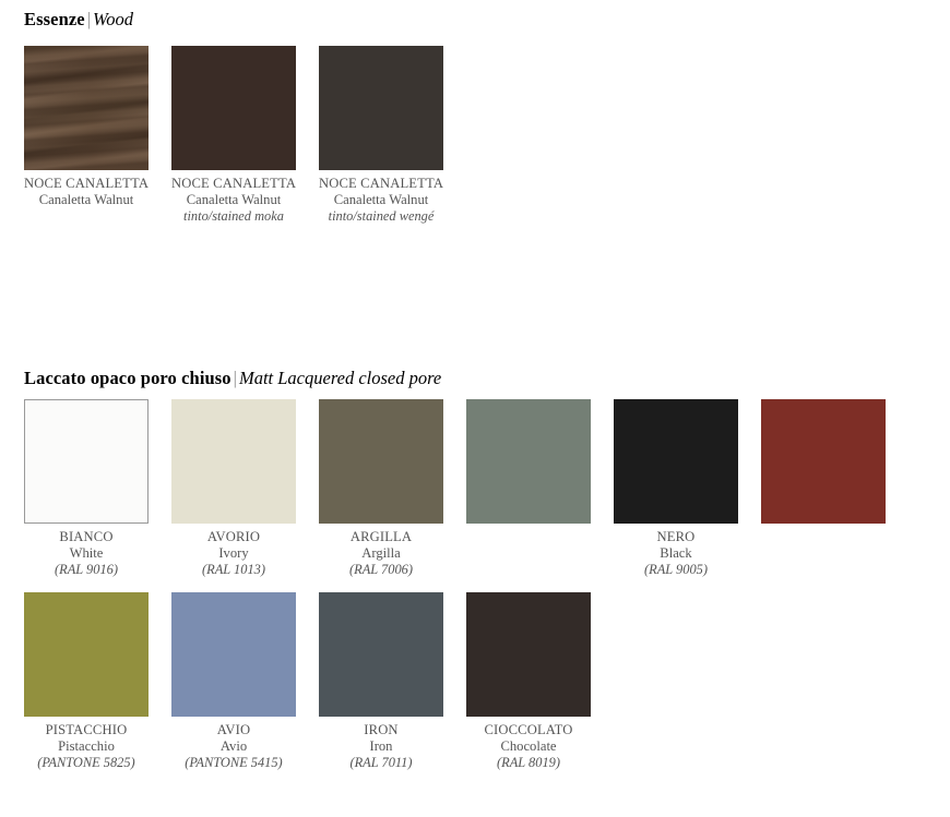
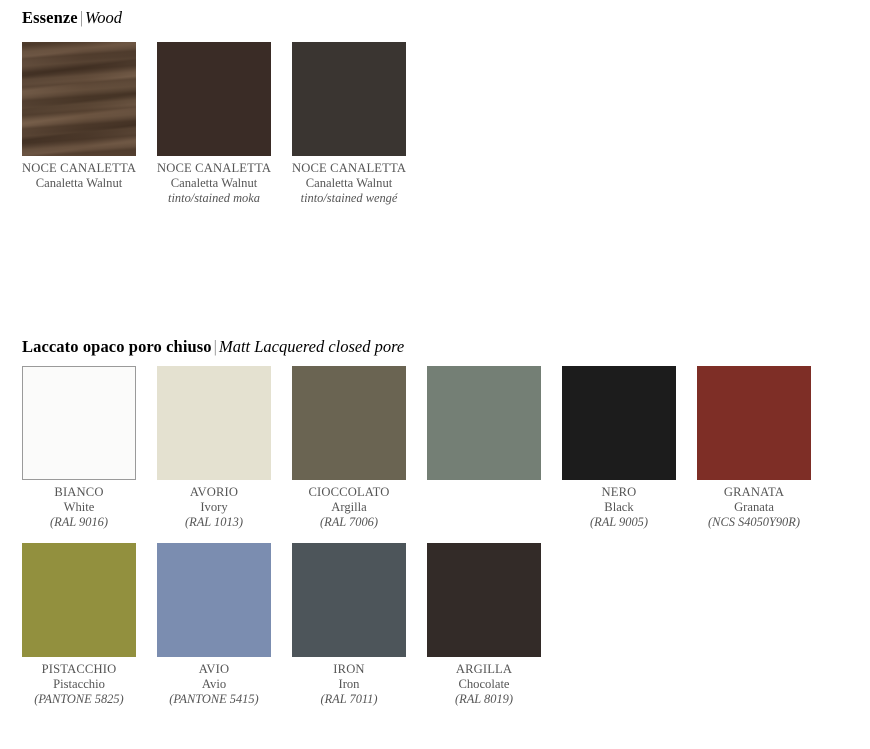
  Essenze|Wood
  NOCE CANALETTA
  Canaletta Walnut
  NOCE CANALETTA
  Canaletta Walnut
  tinto/stained moka
  NOCE CANALETTA
  Canaletta Walnut
  tinto/stained wengé
  Laccato opaco poro chiuso|Matt Lacquered closed pore
  BIANCO
  White
  (RAL 9016)
  AVORIO
  Ivory
  (RAL 1013)
- ARGILLA
+ CIOCCOLATO
  Argilla
  (RAL 7006)
  NERO
  Black
  (RAL 9005)
+ GRANATA
+ Granata
+ (NCS S4050Y90R)
  PISTACCHIO
  Pistacchio
  (PANTONE 5825)
  AVIO
  Avio
  (PANTONE 5415)
  IRON
  Iron
  (RAL 7011)
- CIOCCOLATO
+ ARGILLA
  Chocolate
  (RAL 8019)
